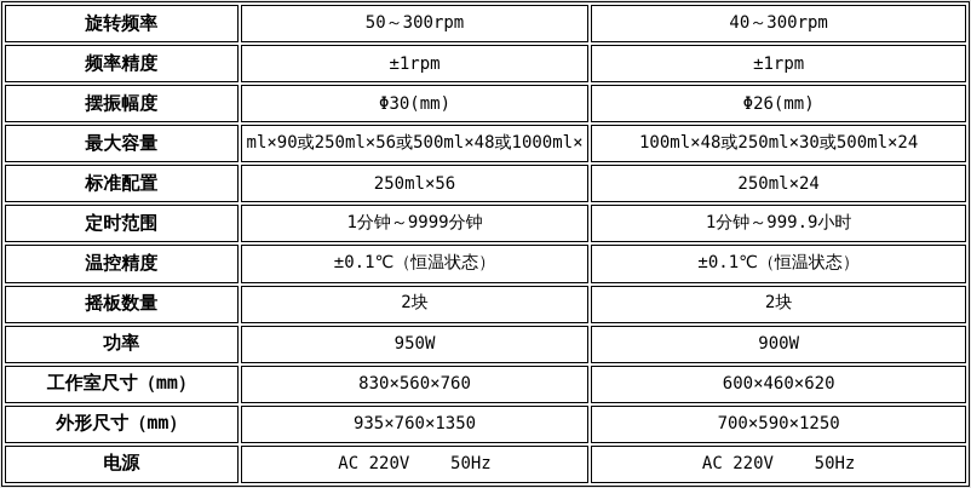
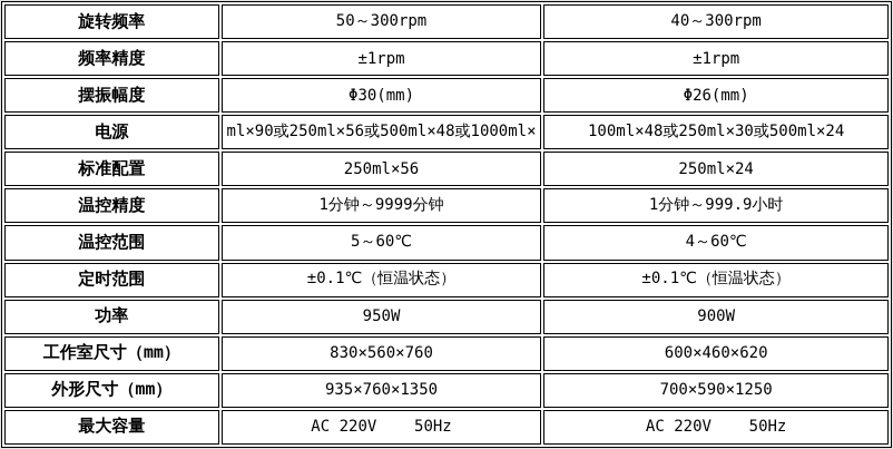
  旋转频率	50～300rpm	40～300rpm
  频率精度	±1rpm	±1rpm
  摆振幅度	Φ30(mm)	Φ26(mm)
- 最大容量	ml×90或250ml×56或500ml×48或1000ml×	100ml×48或250ml×30或500ml×24
+ 电源	ml×90或250ml×56或500ml×48或1000ml×	100ml×48或250ml×30或500ml×24
  标准配置	250ml×56	250ml×24
- 定时范围	1分钟～9999分钟	1分钟～999.9小时
+ 温控精度	1分钟～9999分钟	1分钟～999.9小时
+ 温控范围	5～60℃	4～60℃
- 温控精度	±0.1℃（恒温状态）	±0.1℃（恒温状态）
+ 定时范围	±0.1℃（恒温状态）	±0.1℃（恒温状态）
- 摇板数量	2块	2块
  功率	950W	900W
  工作室尺寸（mm）	830×560×760	600×460×620
  外形尺寸（mm）	935×760×1350	700×590×1250
- 电源	AC 220V 50Hz	AC 220V 50Hz
+ 最大容量	AC 220V 50Hz	AC 220V 50Hz
